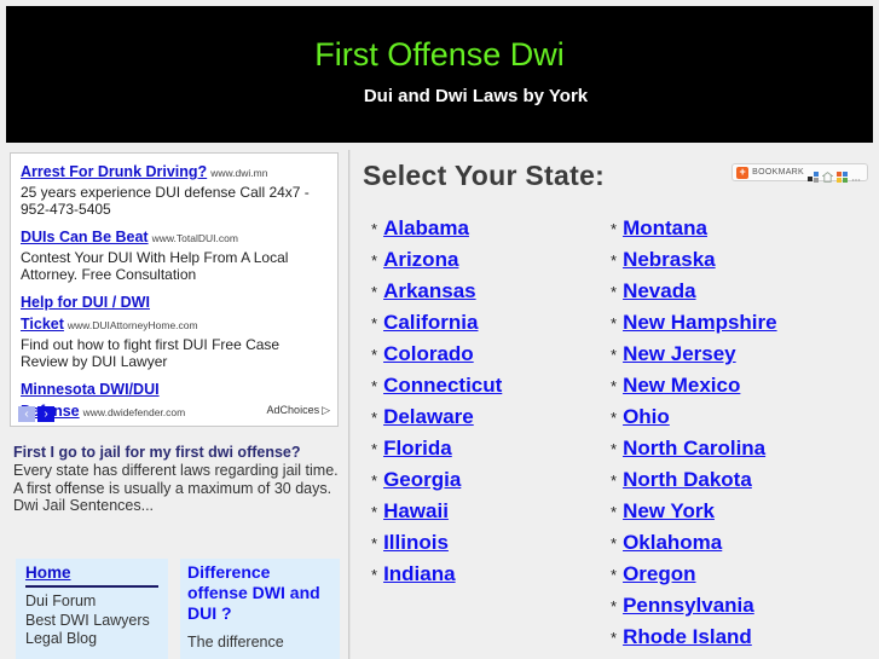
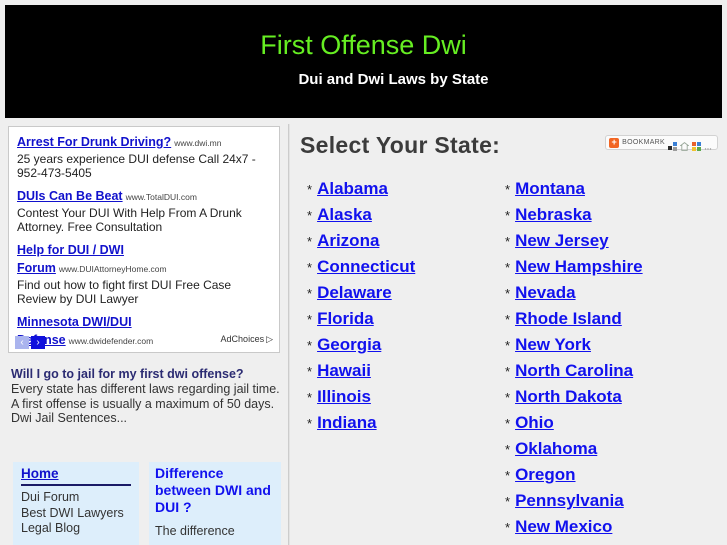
  First Offense Dwi
- Dui and Dwi Laws by York
+ Dui and Dwi Laws by State
  Arrest For Drunk Driving? www.dwi.mn
  25 years experience DUI defense Call 24x7 - 952-473-5405
  DUIs Can Be Beat www.TotalDUI.com
- Contest Your DUI With Help From A Local Attorney. Free Consultation
+ Contest Your DUI With Help From A Drunk Attorney. Free Consultation
- Help for DUI / DWI Ticket www.DUIAttorneyHome.com
+ Help for DUI / DWI Forum www.DUIAttorneyHome.com
  Find out how to fight first DUI Free Case Review by DUI Lawyer
  Minnesota DWI/DUI ense www.dwidefender.com
  ‹ ›
  AdChoices ▷
- First I go to jail for my first dwi offense?
+ Will I go to jail for my first dwi offense?
- Every state has different laws regarding jail time. A first offense is usually a maximum of 30 days.
+ Every state has different laws regarding jail time. A first offense is usually a maximum of 50 days.
  Dwi Jail Sentences...
  Home
  Dui Forum
  Best DWI Lawyers
  Legal Blog
- Difference offense DWI and DUI ?
+ Difference between DWI and DUI ?
  The difference
  Select Your State:
  +
  * Alabama
+ * Alaska
  * Arizona
- * Arkansas
- * California
- * Colorado
  * Connecticut
  * Delaware
  * Florida
  * Georgia
  * Hawaii
  * Illinois
  * Indiana
  * Montana
  * Nebraska
- * Nevada
+ * New Jersey
  * New Hampshire
- * New Jersey
+ * Nevada
- * New Mexico
+ * Rhode Island
- * Ohio
+ * New York
  * North Carolina
  * North Dakota
- * New York
+ * Ohio
  * Oklahoma
  * Oregon
  * Pennsylvania
- * Rhode Island
+ * New Mexico
